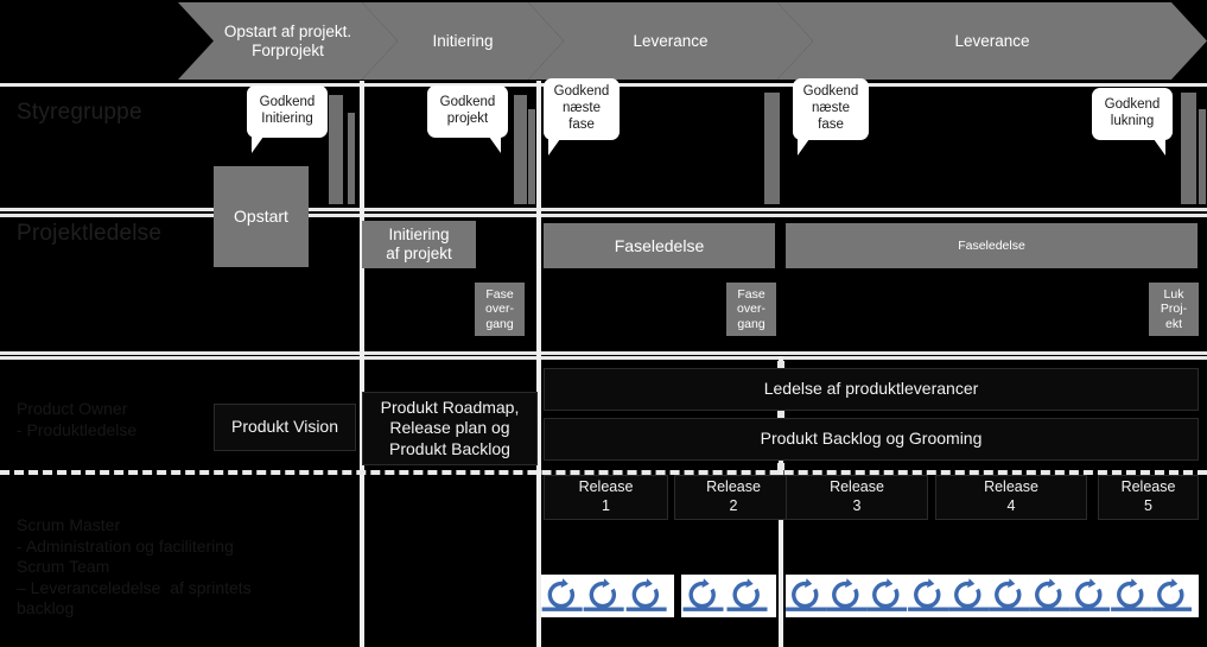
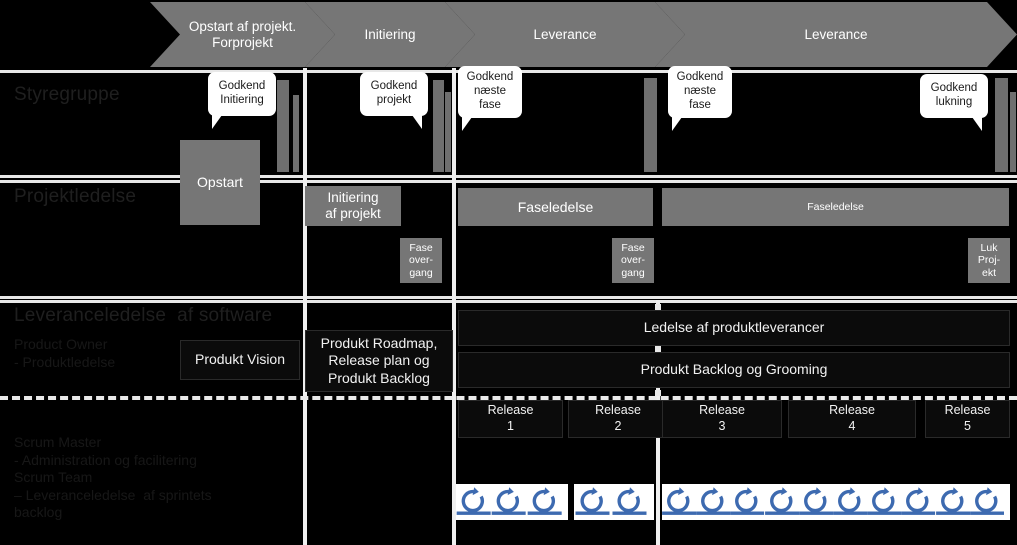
  Opstart af projekt.
  Forprojekt
  Initiering
  Leverance
  Leverance
  Styregruppe
  Projektledelse
+ Leveranceledelse af software
  Godkend
  Initiering
  Godkend
  projekt
  Godkend
  næste
  fase
  Godkend
  næste
  fase
  Godkend
  lukning
  Opstart
  Initiering
  af projekt
  Fase
  over-
  gang
  Faseledelse
  Fase
  over-
  gang
  Faseledelse
  Luk
  Proj-
  ekt
  Produkt Vision
  Produkt Roadmap,
  Release plan og
  Produkt Backlog
  Ledelse af produktleverancer
  Produkt Backlog og Grooming
  Release
  1
  Release
  2
  Release
  3
  Release
  4
  Release
  5
